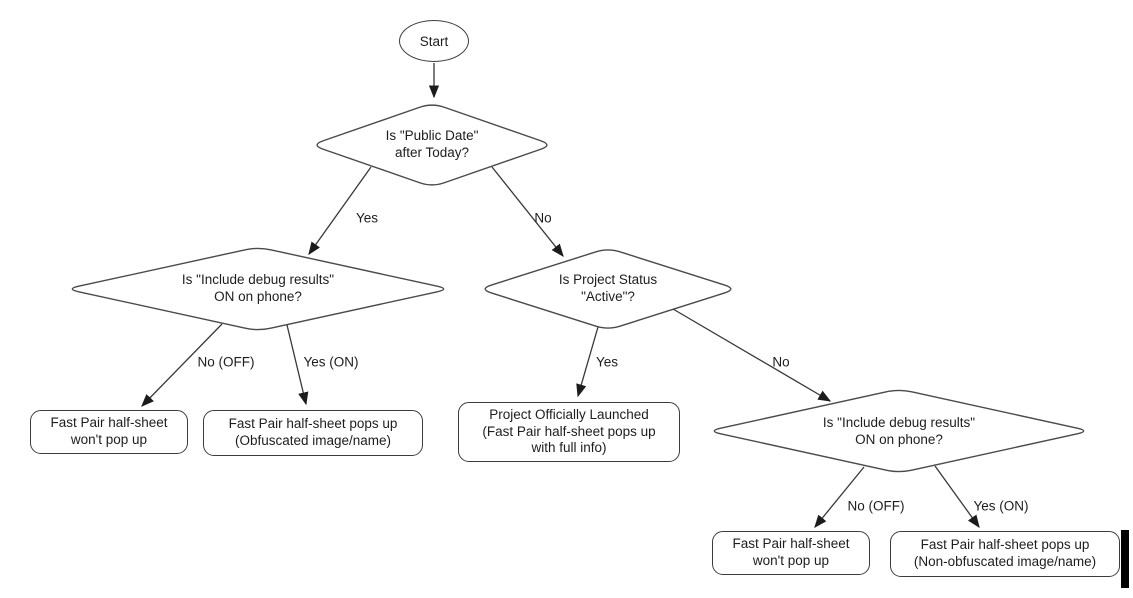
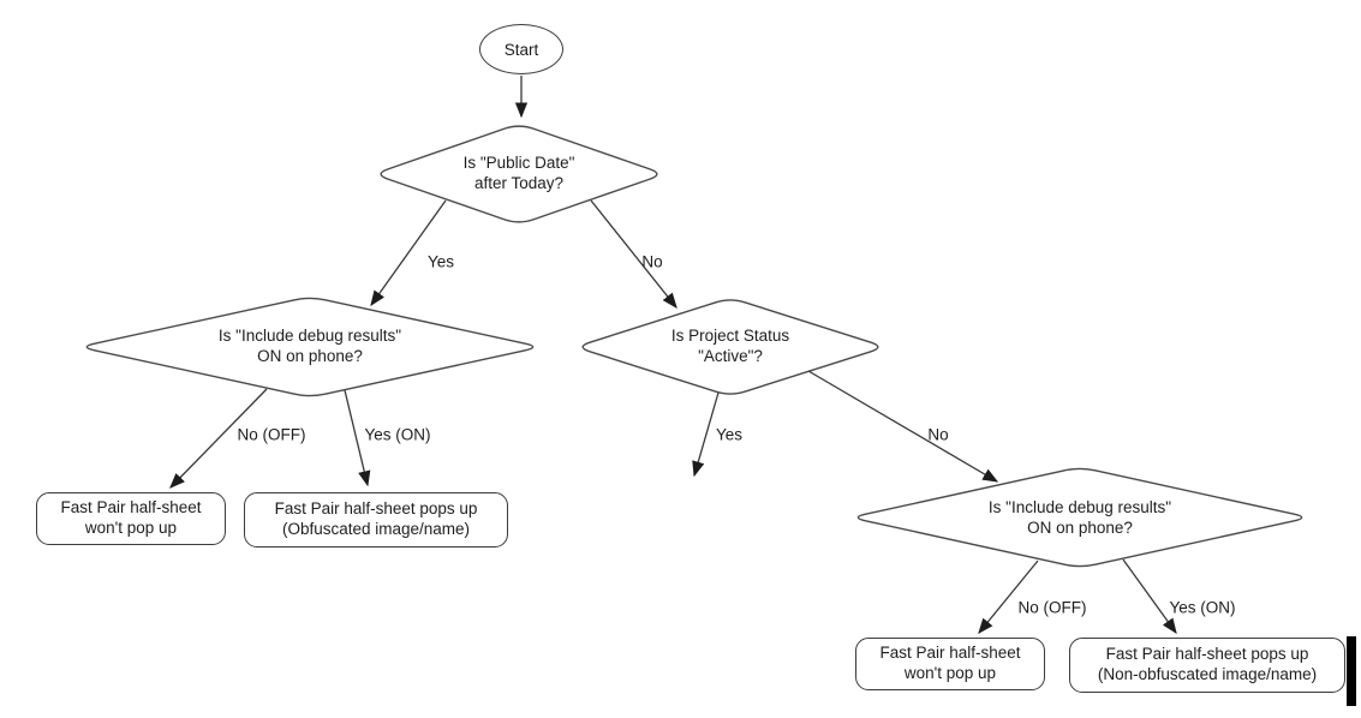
  Start
  Is "Public Date"
  after Today?
  Is "Include debug results"
  ON on phone?
  Is Project Status
  "Active"?
  Is "Include debug results"
  ON on phone?
  Fast Pair half-sheet
  won't pop up
  Fast Pair half-sheet pops up
  (Obfuscated image/name)
- Project Officially Launched
- (Fast Pair half-sheet pops up
- with full info)
  Fast Pair half-sheet
  won't pop up
  Fast Pair half-sheet pops up
  (Non-obfuscated image/name)
  Yes
  No
  No (OFF)
  Yes (ON)
  Yes
  No
  No (OFF)
  Yes (ON)
